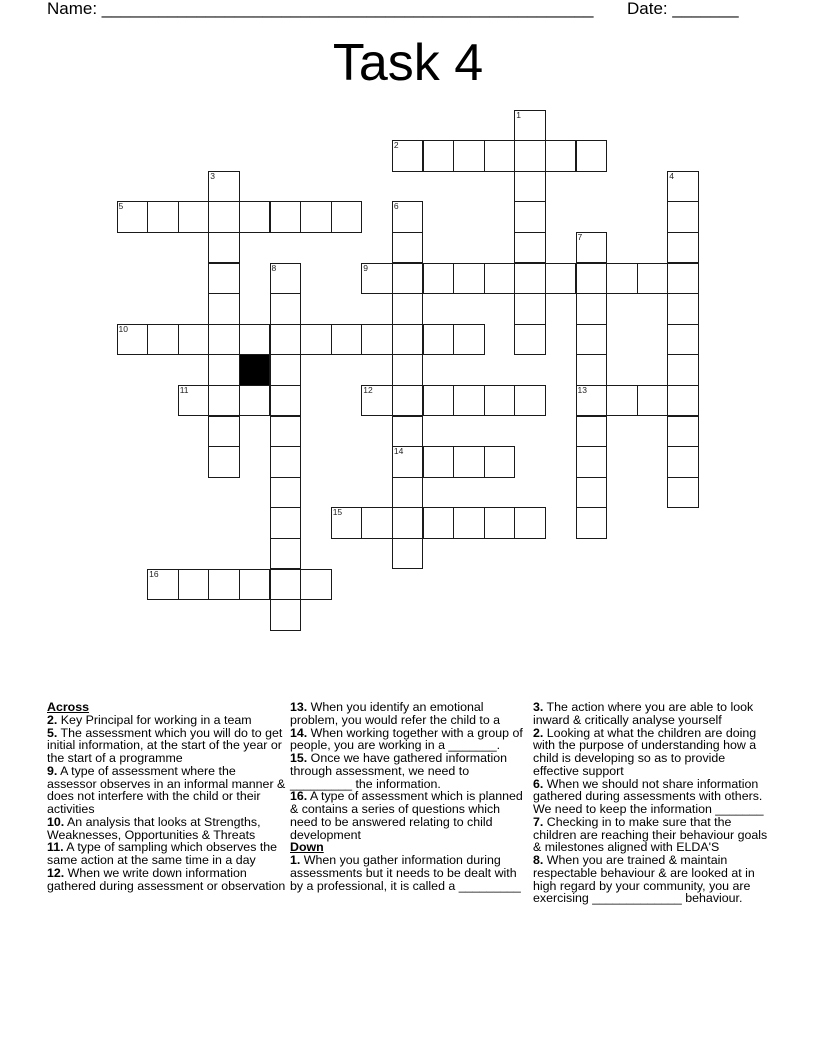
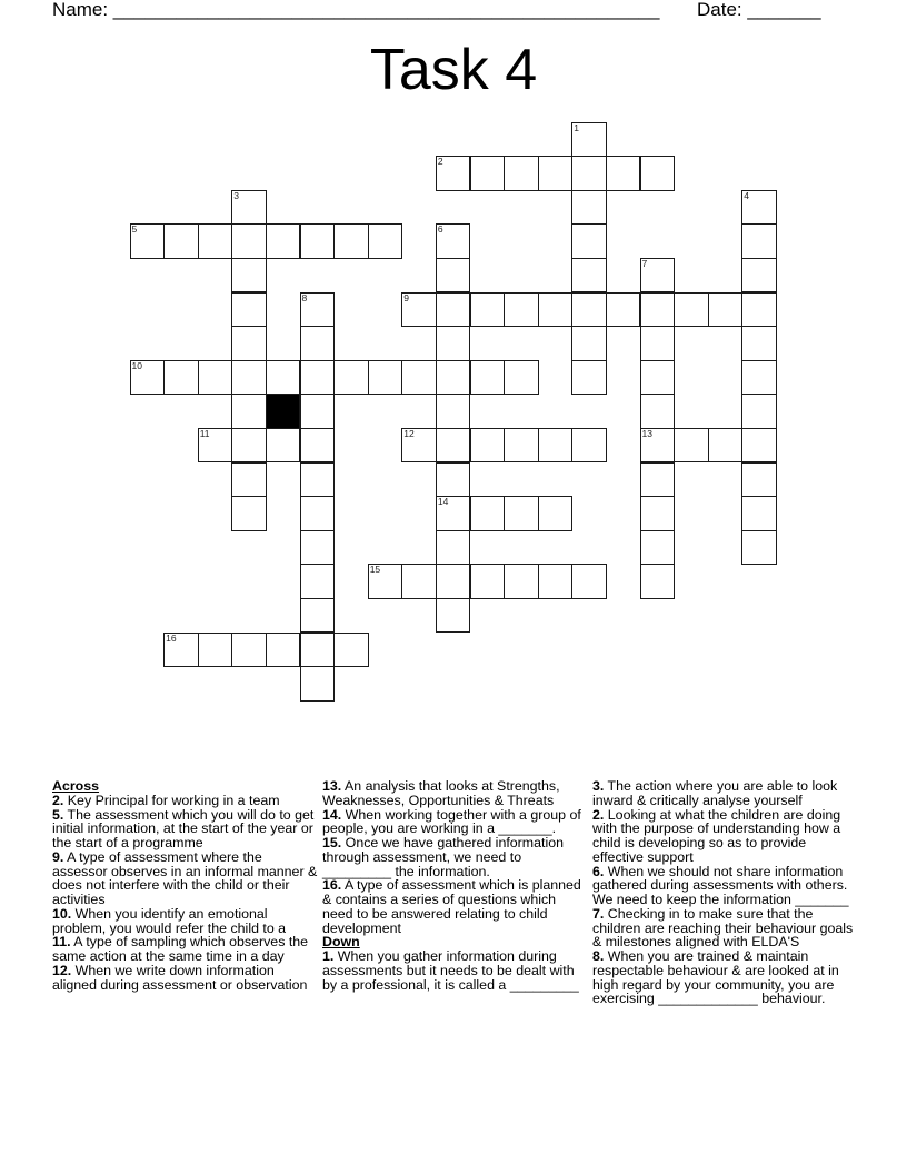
  Name: ____________________________________________________
  Date: _______
  Task 4
  1
  2
  3
  4
  5
  6
  14
  7
  13
  8
  9
  10
  11
  12
  15
  16
  Across
  2. Key Principal for working in a team
  5. The assessment which you will do to get initial information, at the start of the year or the start of a programme
  9. A type of assessment where the assessor observes in an informal manner & does not interfere with the child or their activities
- 10. An analysis that looks at Strengths, Weaknesses, Opportunities & Threats
+ 10. When you identify an emotional problem, you would refer the child to a
  11. A type of sampling which observes the same action at the same time in a day
- 12. When we write down information gathered during assessment or observation
+ 12. When we write down information aligned during assessment or observation
- 13. When you identify an emotional problem, you would refer the child to a
+ 13. An analysis that looks at Strengths, Weaknesses, Opportunities & Threats
  14. When working together with a group of people, you are working in a _______.
  15. Once we have gathered information through assessment, we need to _________ the information.
  16. A type of assessment which is planned & contains a series of questions which need to be answered relating to child development
  Down
  1. When you gather information during assessments but it needs to be dealt with by a professional, it is called a _________
  3. The action where you are able to look inward & critically analyse yourself
  2. Looking at what the children are doing with the purpose of understanding how a child is developing so as to provide effective support
  6. When we should not share information gathered during assessments with others. We need to keep the information _______
  7. Checking in to make sure that the children are reaching their behaviour goals & milestones aligned with ELDA'S
  8. When you are trained & maintain respectable behaviour & are looked at in high regard by your community, you are exercising _____________ behaviour.
